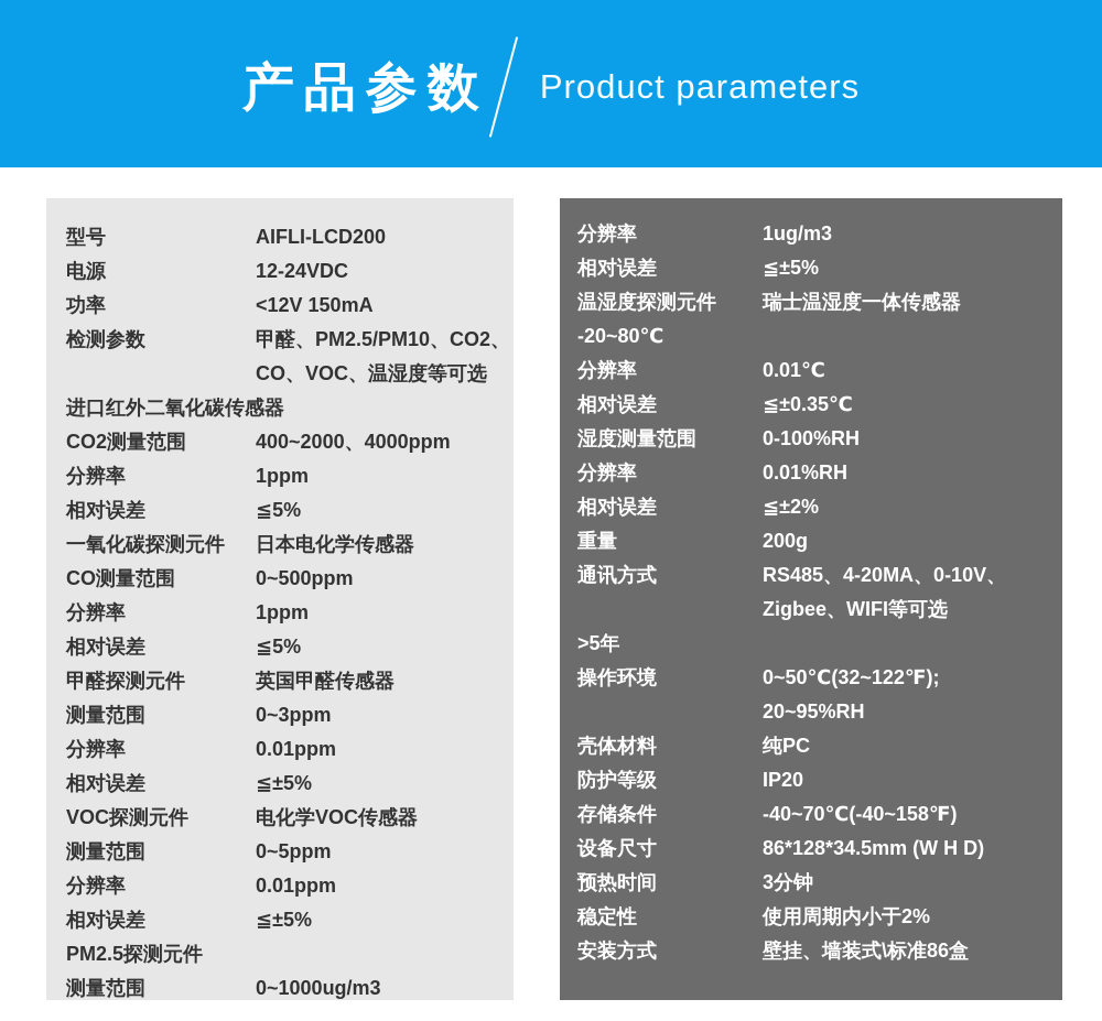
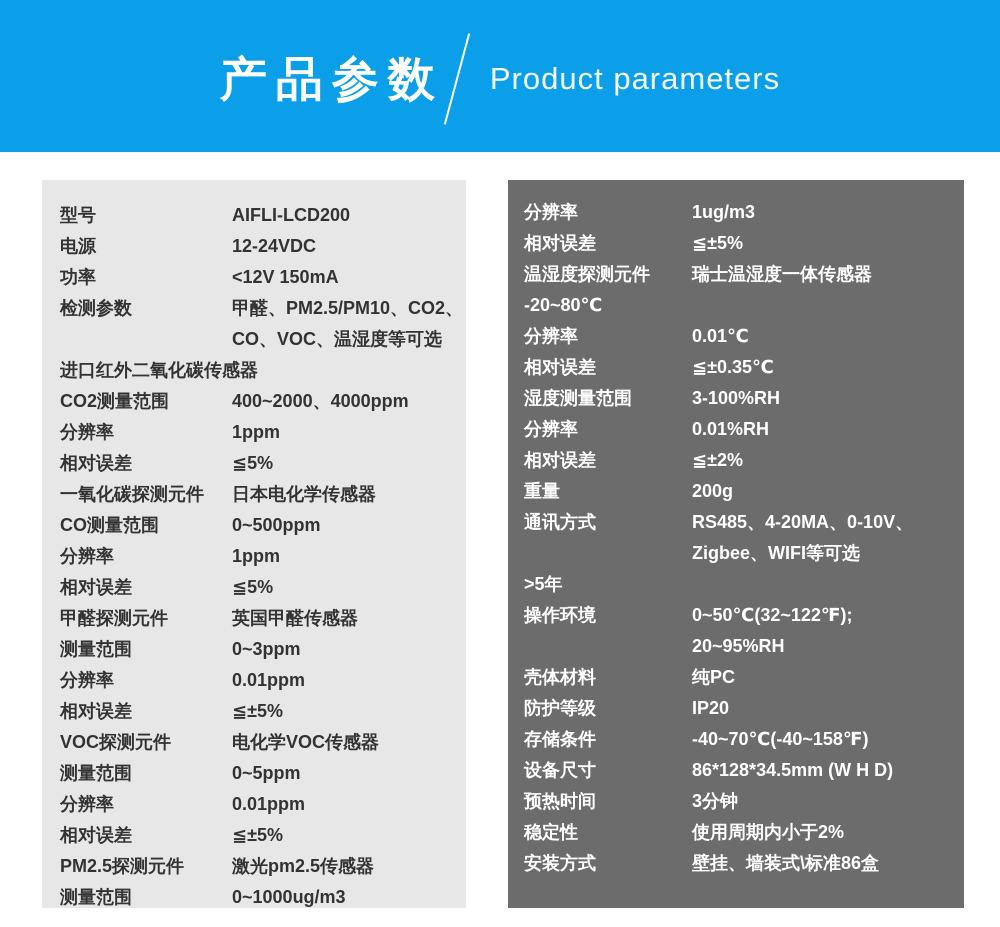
  产品参数
  Product parameters
  型号
  AIFLI-LCD200
  电源
  12-24VDC
  功率
  <12V 150mA
  检测参数
  甲醛、PM2.5/PM10、CO2、
  CO、VOC、温湿度等可选
  进口红外二氧化碳传感器
  CO2测量范围
  400~2000、4000ppm
  分辨率
  1ppm
  相对误差
  ≦5%
  一氧化碳探测元件
  日本电化学传感器
  CO测量范围
  0~500ppm
  分辨率
  1ppm
  相对误差
  ≦5%
  甲醛探测元件
  英国甲醛传感器
  测量范围
  0~3ppm
  分辨率
  0.01ppm
  相对误差
  ≦±5%
  VOC探测元件
  电化学VOC传感器
  测量范围
  0~5ppm
  分辨率
  0.01ppm
  相对误差
  ≦±5%
  PM2.5探测元件
+ 激光pm2.5传感器
  测量范围
  0~1000ug/m3
  分辨率
  1ug/m3
  相对误差
  ≦±5%
  温湿度探测元件
  瑞士温湿度一体传感器
  -20~80℃
  分辨率
  0.01℃
  相对误差
  ≦±0.35℃
  湿度测量范围
- 0-100%RH
+ 3-100%RH
  分辨率
  0.01%RH
  相对误差
  ≦±2%
  重量
  200g
  通讯方式
  RS485、4-20MA、0-10V、
  Zigbee、WIFI等可选
  >5年
  操作环境
  0~50℃(32~122℉);
  20~95%RH
  壳体材料
  纯PC
  防护等级
  IP20
  存储条件
  -40~70℃(-40~158℉)
  设备尺寸
  86*128*34.5mm (W H D)
  预热时间
  3分钟
  稳定性
  使用周期内小于2%
  安装方式
  壁挂、墙装式\标准86盒
